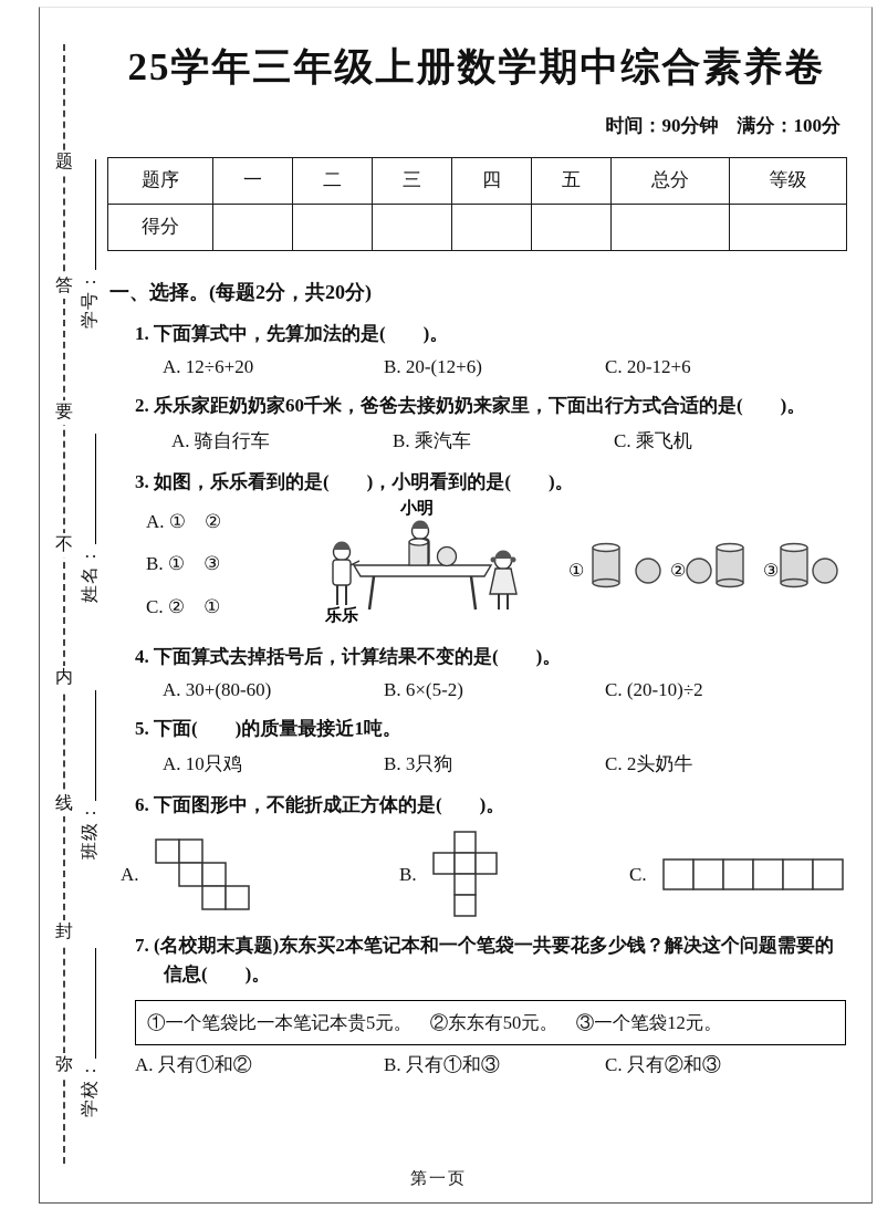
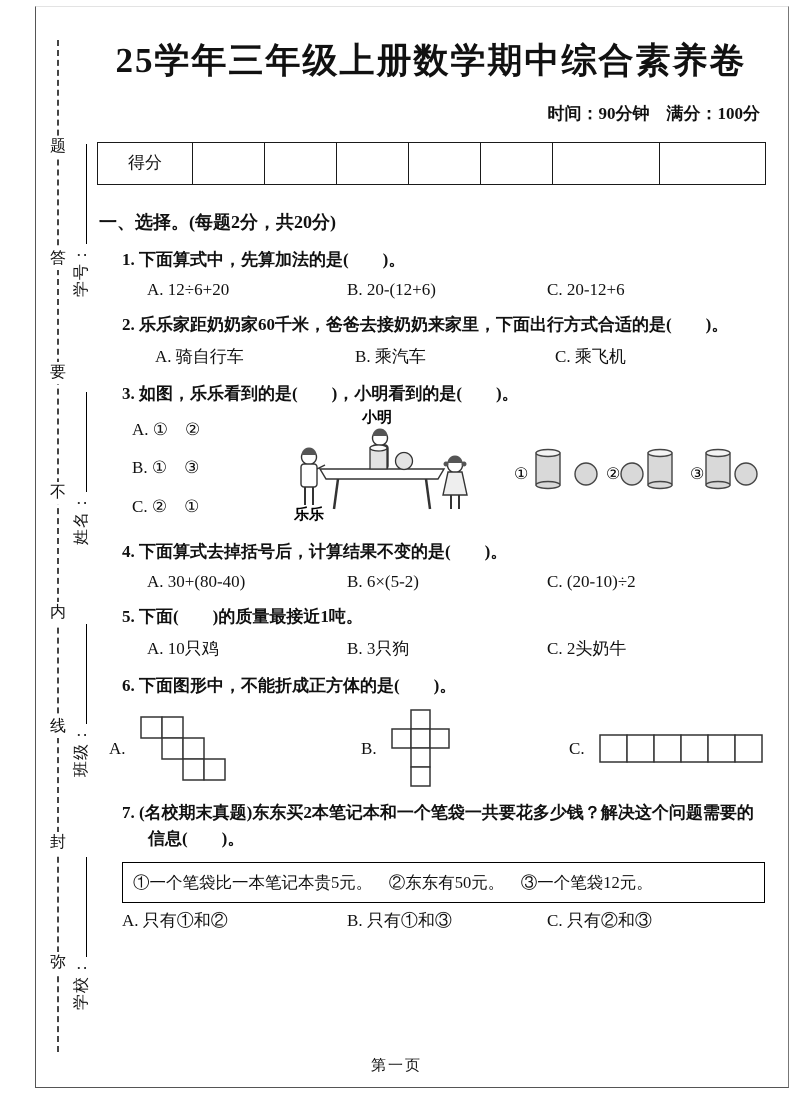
  题
  答
  要
  不
  内
  线
  封
  弥
  25学年三年级上册数学期中综合素养卷
  时间：90分钟 满分：100分
- 题序	一	二	三	四	五	总分	等级
  得分
  一、选择。(每题2分，共20分)
  1. 下面算式中，先算加法的是( )。
  A. 12÷6+20
  B. 20-(12+6)
  C. 20-12+6
  2. 乐乐家距奶奶家60千米，爸爸去接奶奶来家里，下面出行方式合适的是( )。
  A. 骑自行车
  B. 乘汽车
  C. 乘飞机
  3. 如图，乐乐看到的是( )，小明看到的是( )。
  A. ① ②
  B. ① ③
  C. ② ①
  小明
  乐乐
  ①
  ②
  ③
  4. 下面算式去掉括号后，计算结果不变的是( )。
- A. 30+(80-60)
+ A. 30+(80-40)
  B. 6×(5-2)
  C. (20-10)÷2
  5. 下面( )的质量最接近1吨。
  A. 10只鸡
  B. 3只狗
  C. 2头奶牛
  6. 下面图形中，不能折成正方体的是( )。
  A.
  B.
  C.
  7. (名校期末真题)东东买2本笔记本和一个笔袋一共要花多少钱？解决这个问题需要的信息( )。
  ①一个笔袋比一本笔记本贵5元。 ②东东有50元。 ③一个笔袋12元。
  A. 只有①和②
  B. 只有①和③
  C. 只有②和③
  第一页
